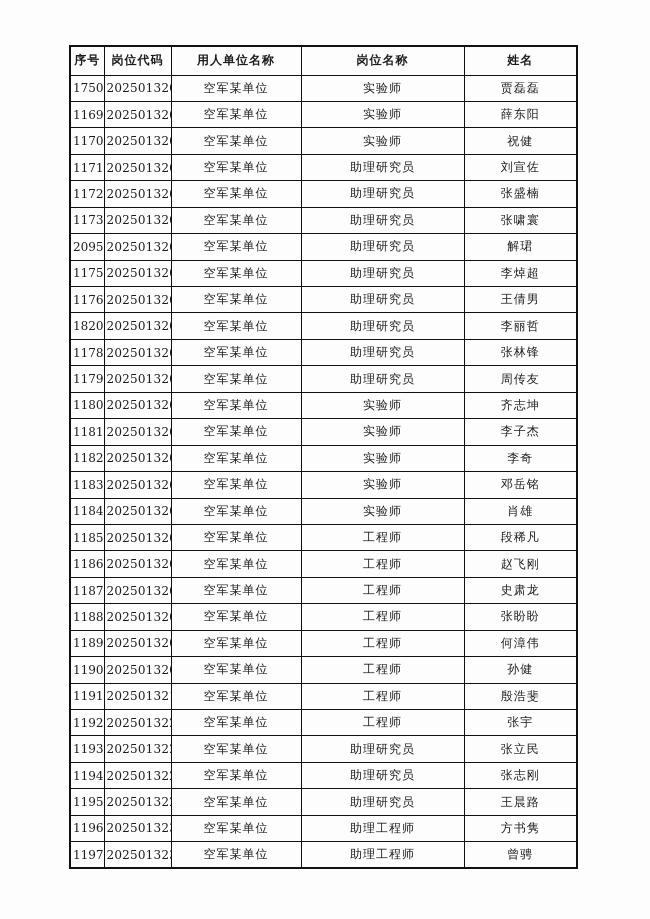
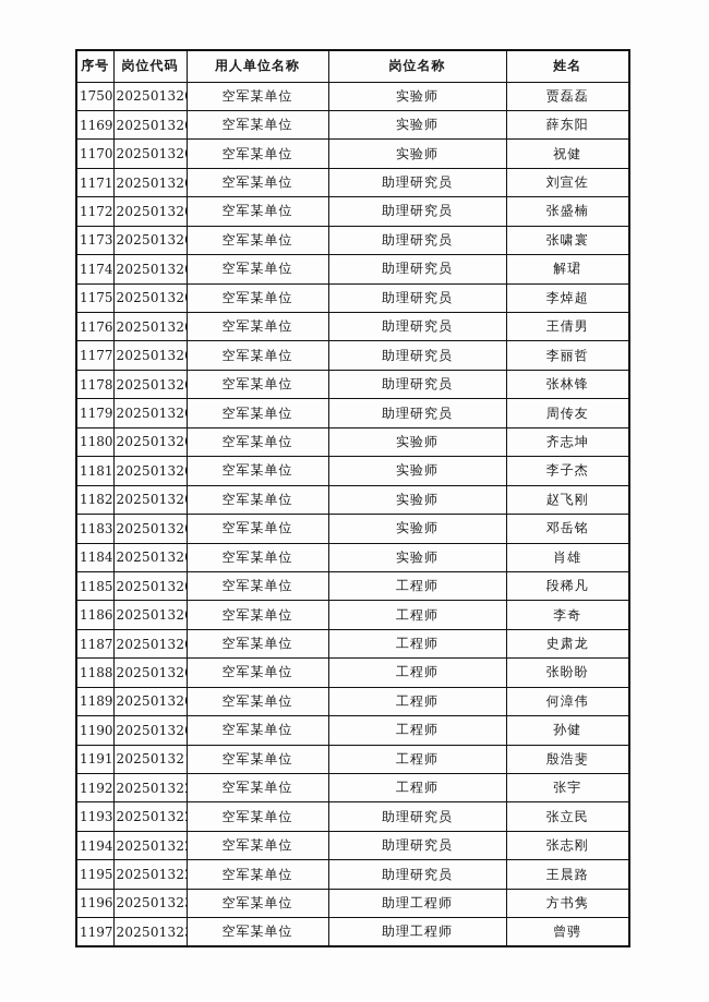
  序号	岗位代码	用人单位名称	岗位名称	姓名
  1750	20250132	空军某单位	实验师	贾磊磊
  1169	20250132	空军某单位	实验师	薛东阳
  1170	20250132	空军某单位	实验师	祝健
  1171	20250132	空军某单位	助理研究员	刘宣佐
  1172	20250132	空军某单位	助理研究员	张盛楠
  1173	20250132	空军某单位	助理研究员	张啸寰
- 2095	20250132	空军某单位	助理研究员	解珺
+ 1174	20250132	空军某单位	助理研究员	解珺
  1175	20250132	空军某单位	助理研究员	李焯超
  1176	20250132	空军某单位	助理研究员	王倩男
- 1820	20250132	空军某单位	助理研究员	李丽哲
+ 1177	20250132	空军某单位	助理研究员	李丽哲
  1178	20250132	空军某单位	助理研究员	张林锋
  1179	20250132	空军某单位	助理研究员	周传友
  1180	20250132	空军某单位	实验师	齐志坤
  1181	20250132	空军某单位	实验师	李子杰
- 1182	20250132	空军某单位	实验师	李奇
+ 1182	20250132	空军某单位	实验师	赵飞刚
  1183	20250132	空军某单位	实验师	邓岳铭
  1184	20250132	空军某单位	实验师	肖雄
  1185	20250132	空军某单位	工程师	段稀凡
- 1186	20250132	空军某单位	工程师	赵飞刚
+ 1186	20250132	空军某单位	工程师	李奇
  1187	20250132	空军某单位	工程师	史肃龙
  1188	20250132	空军某单位	工程师	张盼盼
  1189	20250132	空军某单位	工程师	何漳伟
  1190	20250132	空军某单位	工程师	孙健
  1191	20250132	空军某单位	工程师	殷浩斐
  1192	20250132	空军某单位	工程师	张宇
  1193	20250132	空军某单位	助理研究员	张立民
  1194	20250132	空军某单位	助理研究员	张志刚
  1195	20250132	空军某单位	助理研究员	王晨路
  1196	20250132	空军某单位	助理工程师	方书隽
  1197	20250132	空军某单位	助理工程师	曾骋
